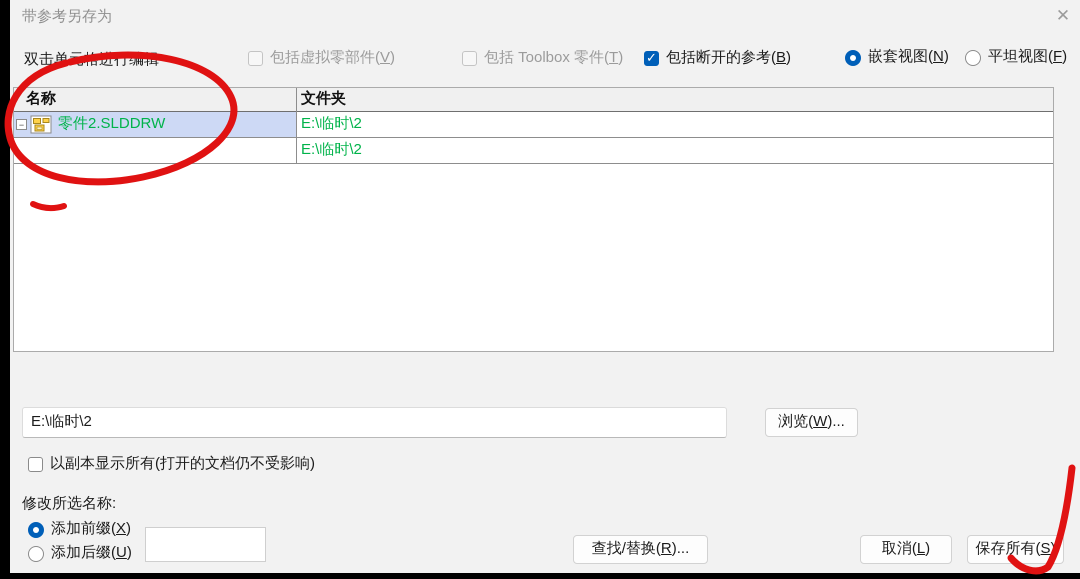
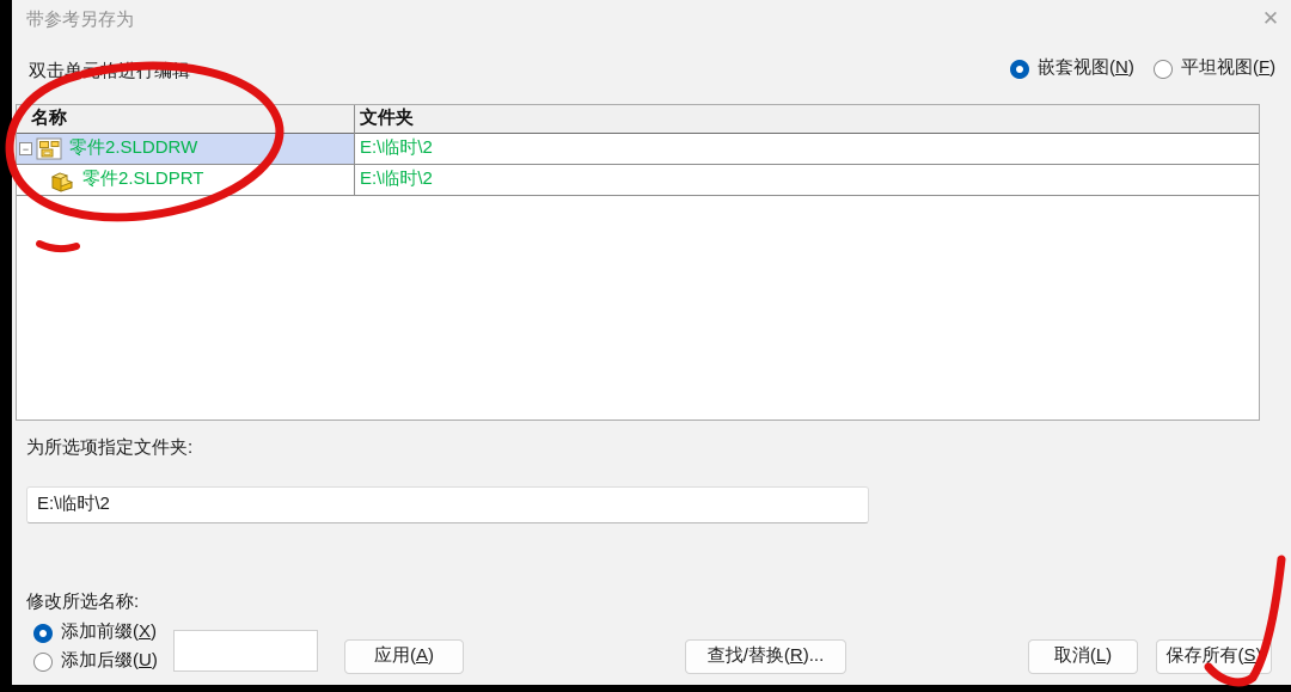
  带参考另存为
  ✕
- 包括虚拟零部件(V)
- 包括 Toolbox 零件(T)
- 包括断开的参考(B)
  嵌套视图(N)
  平坦视图(F)
  名称
  文件夹
  −
  零件2.SLDDRW
  E:\临时\2
+ 零件2.SLDPRT
  E:\临时\2
+ 为所选项指定文件夹:
  E:\临时\2
- 浏览(W)...
- 以副本显示所有(打开的文档仍不受影响)
  修改所选名称:
  添加前缀(X)
  添加后缀(U)
+ 应用(A)
  查找/替换(R)...
  取消(L)
  保存所有(S
